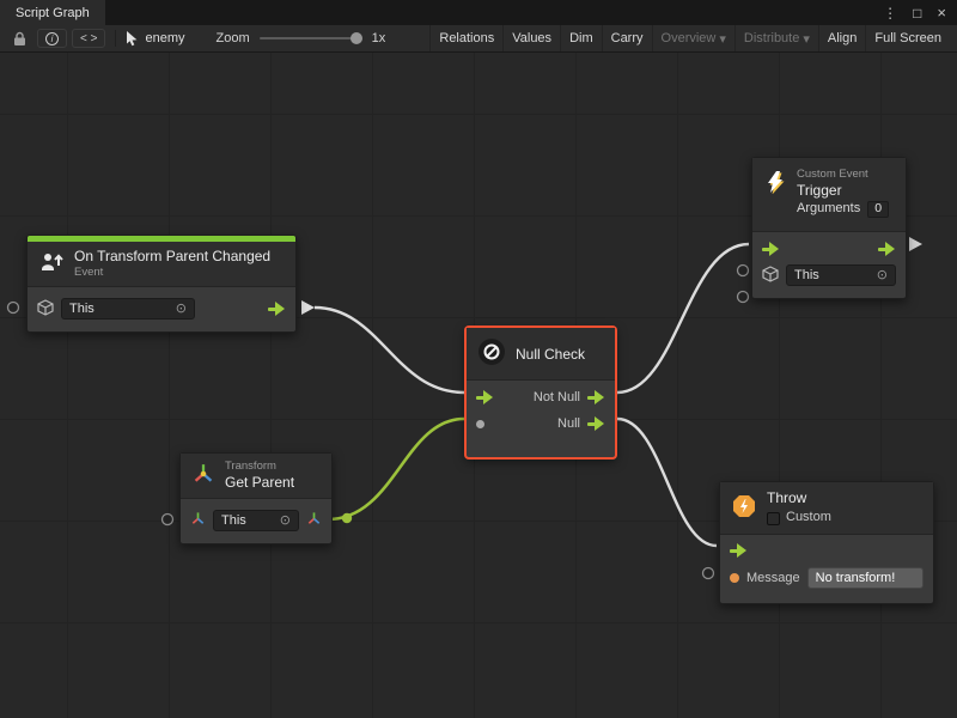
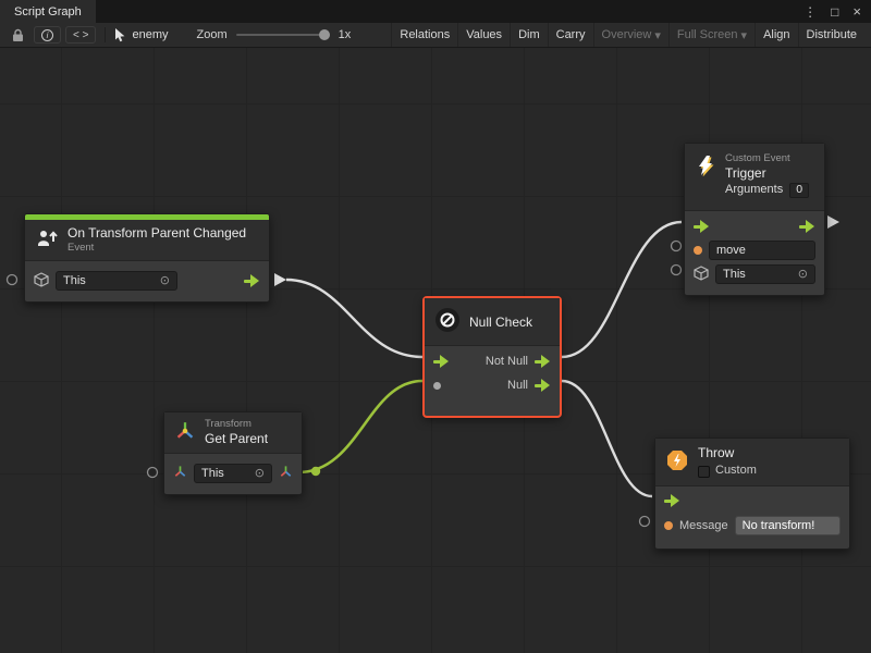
  Script Graph
  ⋮
  □
  ×
  i
  < >
  enemy
  Zoom
  1x
  Relations
  Values
  Dim
  Carry
  Overview
  ▾
- Distribute
+ Full Screen
  ▾
  Align
- Full Screen
+ Distribute
  On Transform Parent Changed
  Event
  This
  ⊙
  Null Check
  Not Null
  Null
  Transform
  Get Parent
  This
  ⊙
  Custom Event
  Trigger
  Arguments
  0
+ move
  This
  ⊙
  Throw
  Custom
  Message
  No transform!
